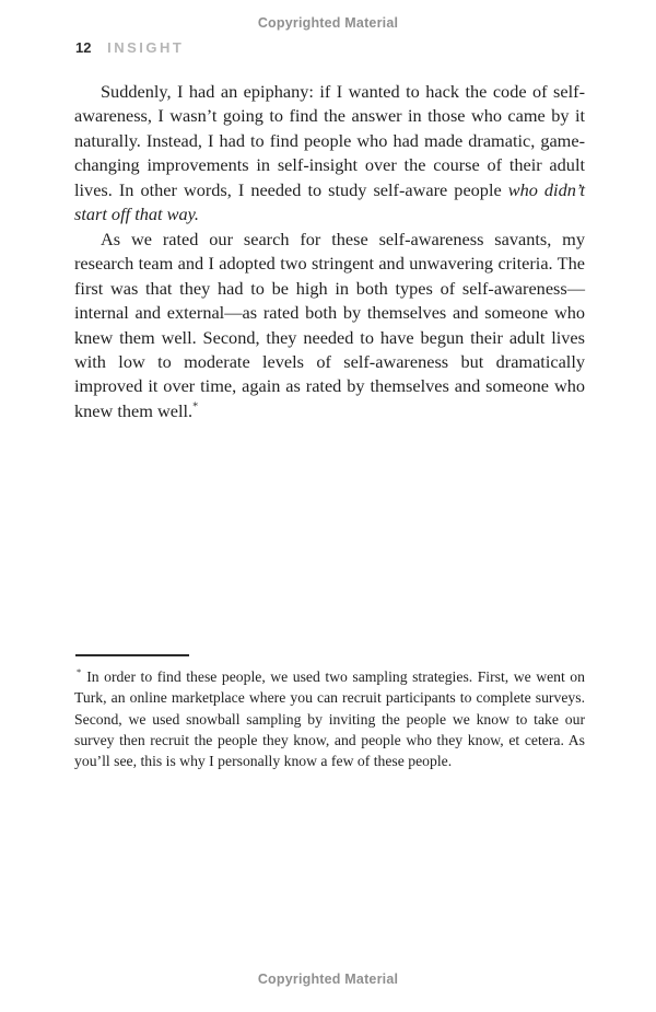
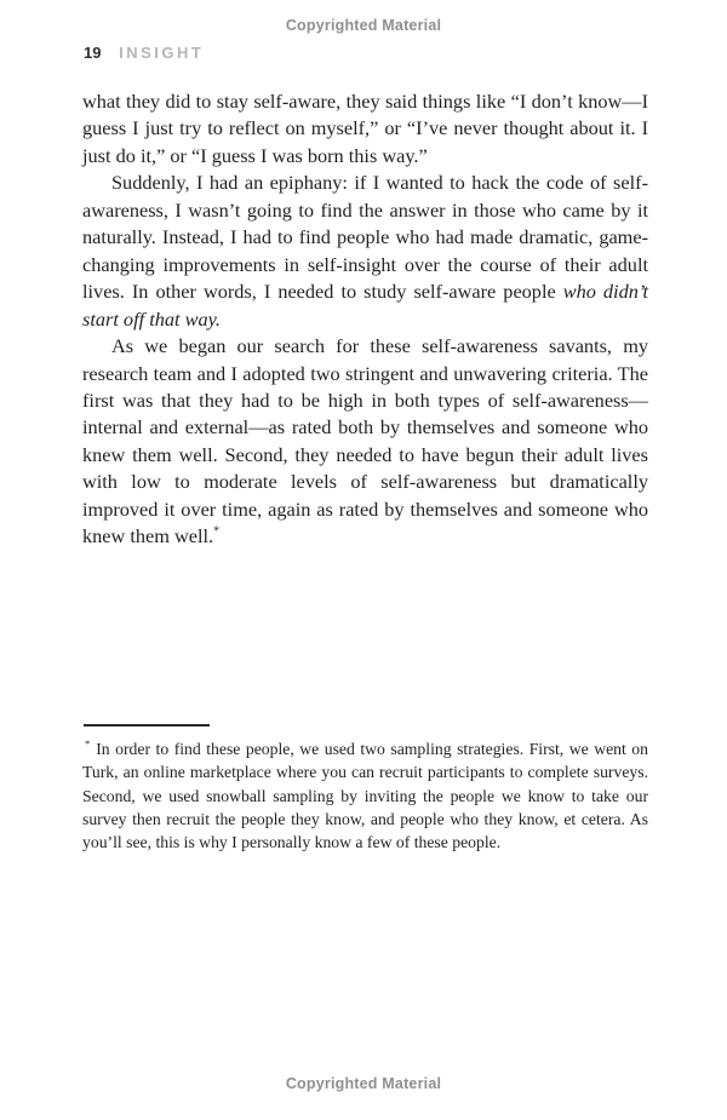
  Copyrighted Material
- 12 INSIGHT
+ 19 INSIGHT
+ what they did to stay self-aware, they said things like “I don’t know—I guess I just try to reflect on myself,” or “I’ve never thought about it. I just do it,” or “I guess I was born this way.”
  Suddenly, I had an epiphany: if I wanted to hack the code of self-awareness, I wasn’t going to find the answer in those who came by it naturally. Instead, I had to find people who had made dramatic, game-changing improvements in self-insight over the course of their adult lives. In other words, I needed to study self-aware people who didn’t start off that way.
- As we rated our search for these self-awareness savants, my research team and I adopted two stringent and unwavering criteria. The first was that they had to be high in both types of self-awareness—internal and external—as rated both by themselves and someone who knew them well. Second, they needed to have begun their adult lives with low to moderate levels of self-awareness but dramatically improved it over time, again as rated by themselves and someone who knew them well.*
+ As we began our search for these self-awareness savants, my research team and I adopted two stringent and unwavering criteria. The first was that they had to be high in both types of self-awareness—internal and external—as rated both by themselves and someone who knew them well. Second, they needed to have begun their adult lives with low to moderate levels of self-awareness but dramatically improved it over time, again as rated by themselves and someone who knew them well.*
  * In order to find these people, we used two sampling strategies. First, we went on Turk, an online marketplace where you can recruit participants to complete surveys. Second, we used snowball sampling by inviting the people we know to take our survey then recruit the people they know, and people who they know, et cetera. As you’ll see, this is why I personally know a few of these people.
  Copyrighted Material
